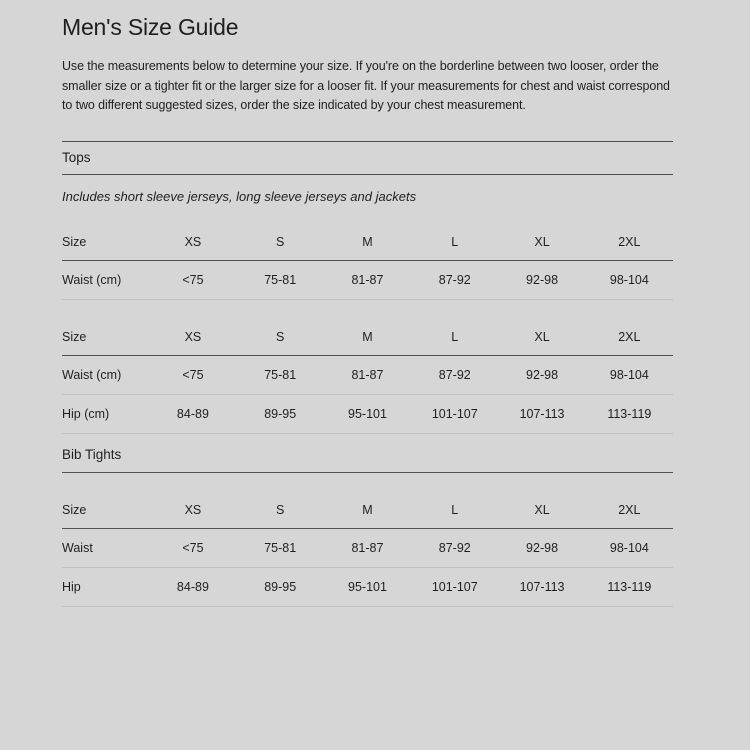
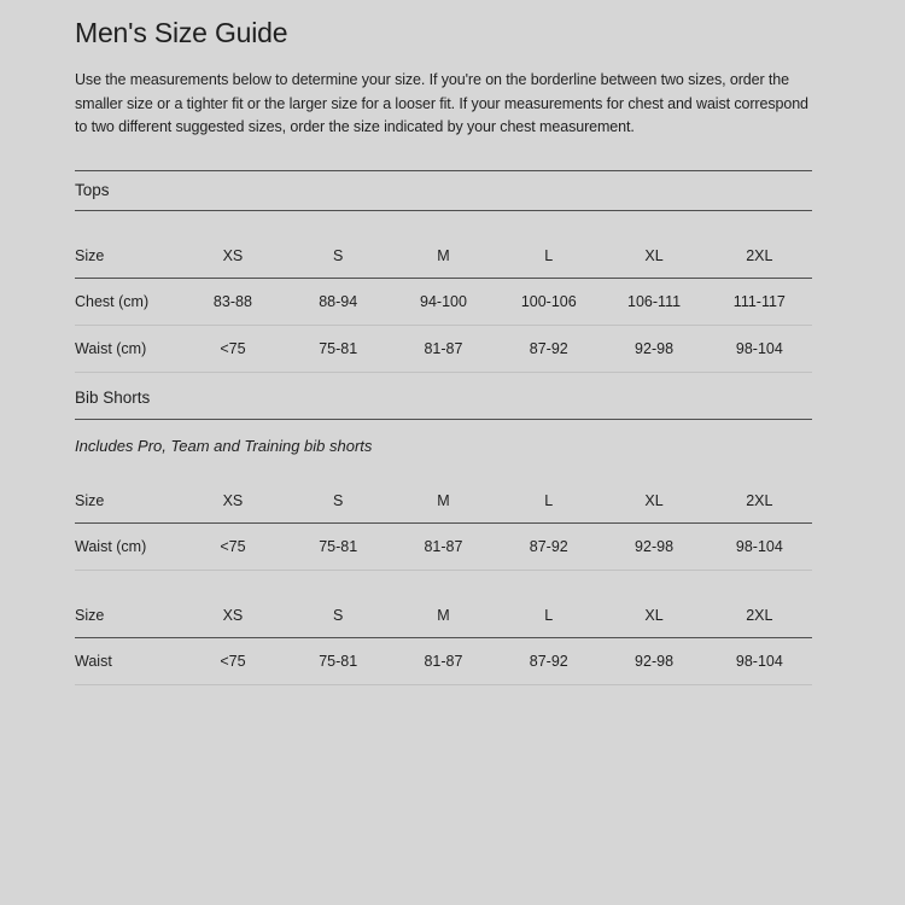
  Men's Size Guide
- Use the measurements below to determine your size. If you're on the borderline between two looser, order the smaller size or a tighter fit or the larger size for a looser fit. If your measurements for chest and waist correspond to two different suggested sizes, order the size indicated by your chest measurement.
+ Use the measurements below to determine your size. If you're on the borderline between two sizes, order the smaller size or a tighter fit or the larger size for a looser fit. If your measurements for chest and waist correspond to two different suggested sizes, order the size indicated by your chest measurement.
  Tops
- Includes short sleeve jerseys, long sleeve jerseys and jackets
  Size	XS	S	M	L	XL	2XL
+ Chest (cm)	83-88	88-94	94-100	100-106	106-111	111-117
  Waist (cm)	<75	75-81	81-87	87-92	92-98	98-104
+ Bib Shorts
+ Includes Pro, Team and Training bib shorts
  Size	XS	S	M	L	XL	2XL
  Waist (cm)	<75	75-81	81-87	87-92	92-98	98-104
- Hip (cm)	84-89	89-95	95-101	101-107	107-113	113-119
- Bib Tights
  Size	XS	S	M	L	XL	2XL
  Waist	<75	75-81	81-87	87-92	92-98	98-104
- Hip	84-89	89-95	95-101	101-107	107-113	113-119
